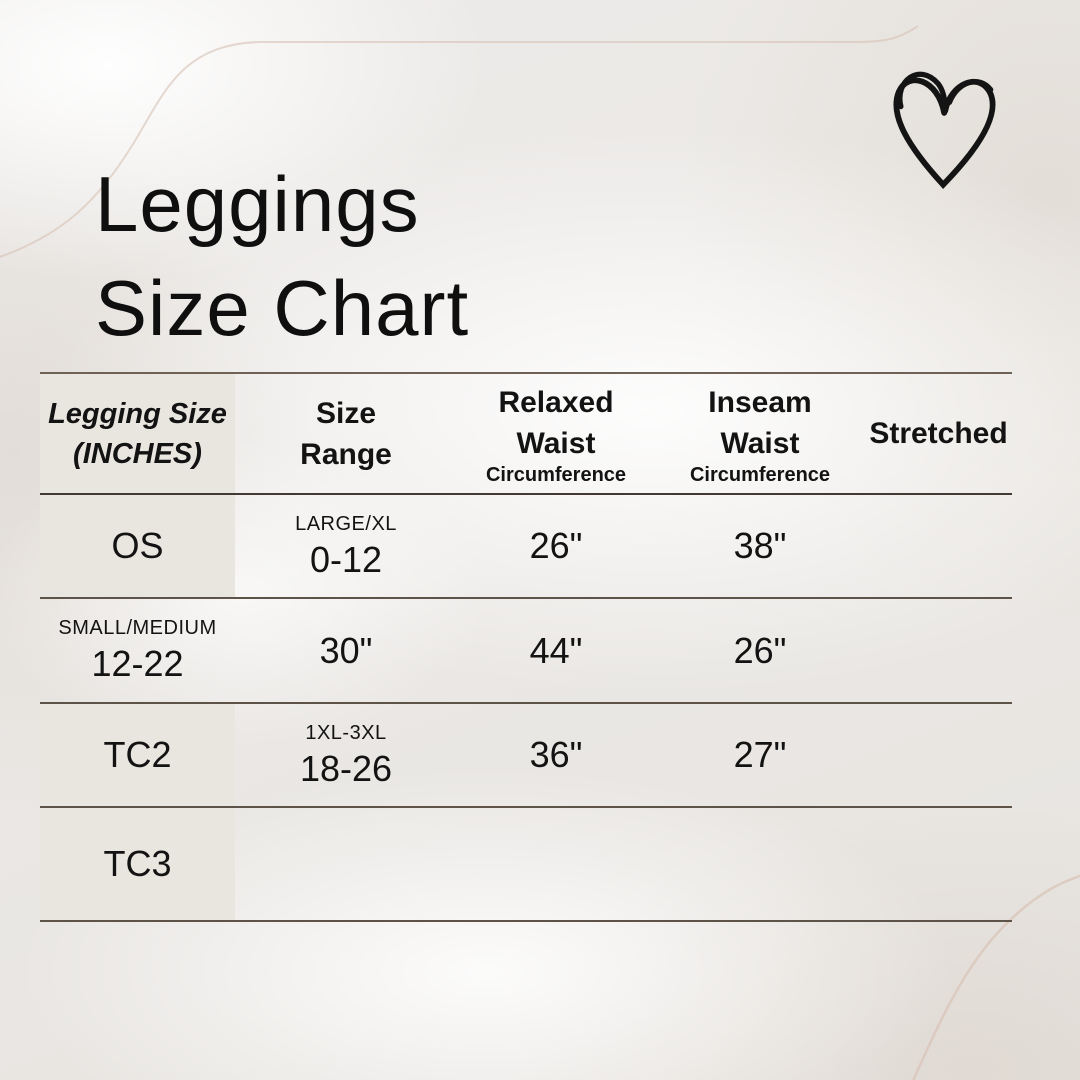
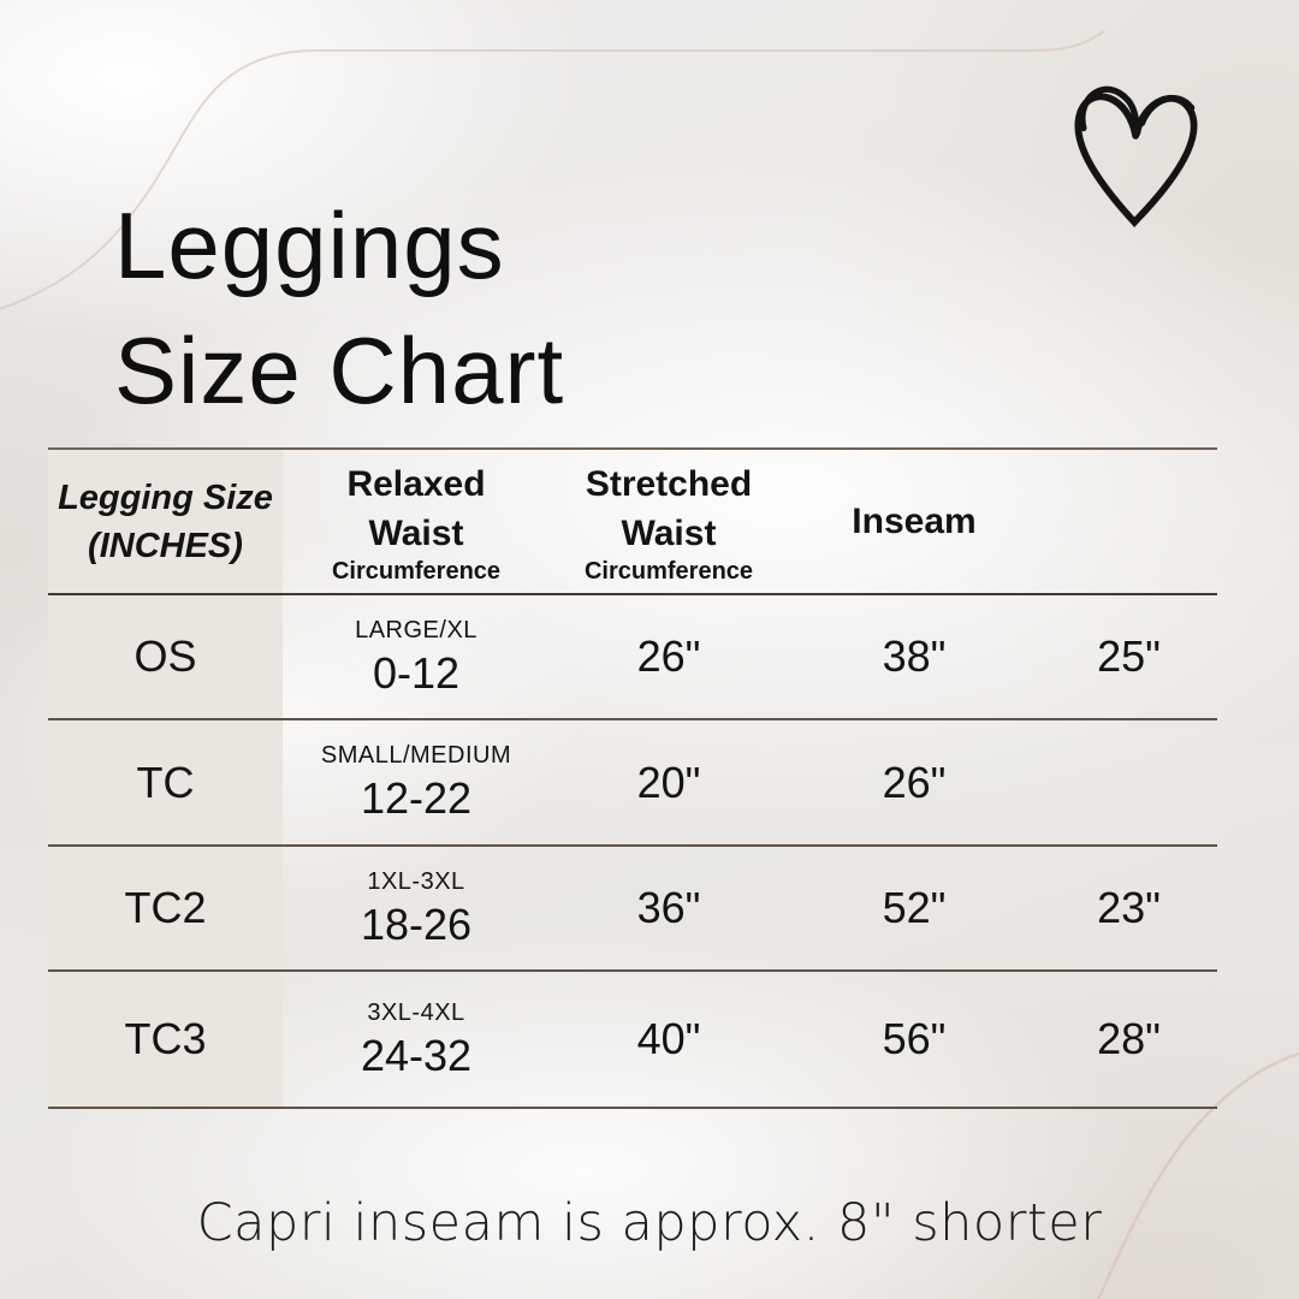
  Leggings
  Size Chart
  Legging Size
  (INCHES)
- Size
- Range
  Relaxed
  Waist
  Circumference
- Inseam
+ Stretched
  Waist
  Circumference
- Stretched
+ Inseam
  OS
  LARGE/XL
  0-12
  26"
  38"
+ 25"
+ TC
  SMALL/MEDIUM
  12-22
- 30"
+ 20"
- 44"
  26"
  TC2
  1XL-3XL
  18-26
  36"
+ 52"
- 27"
+ 23"
  TC3
+ 3XL-4XL
+ 24-32
+ 40"
+ 56"
+ 28"
+ Capri inseam is approx. 8" shorter
